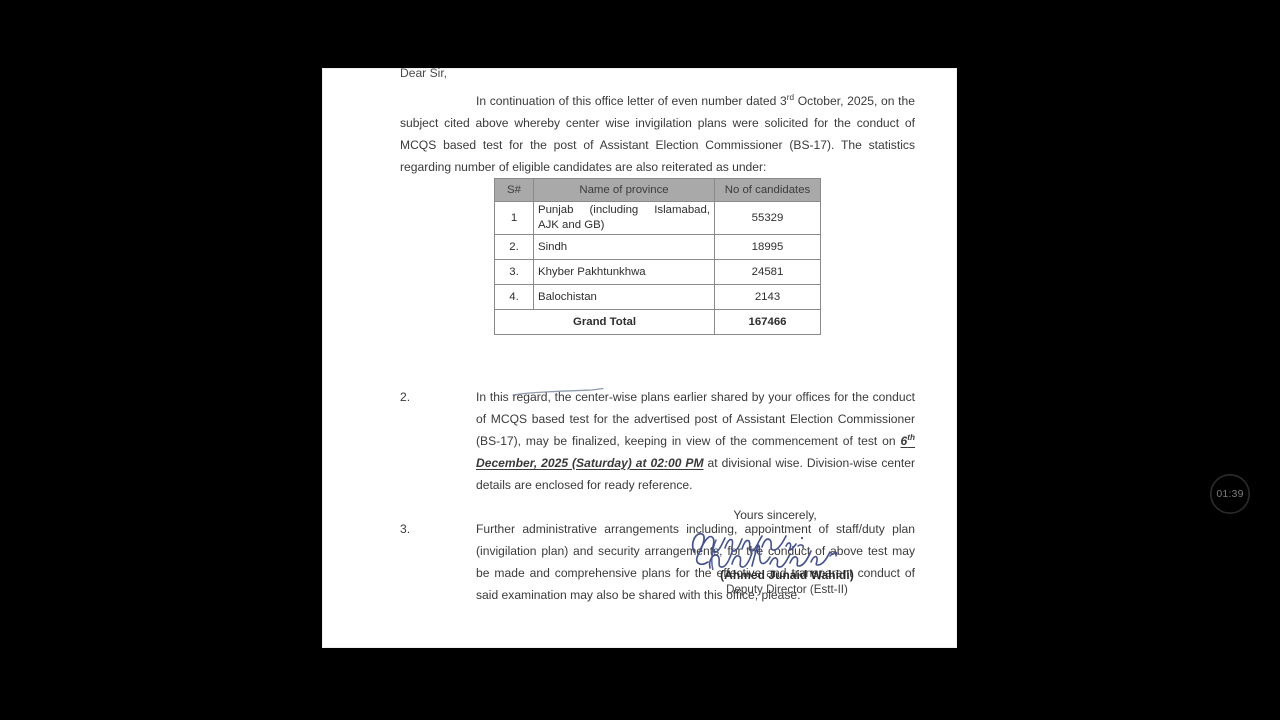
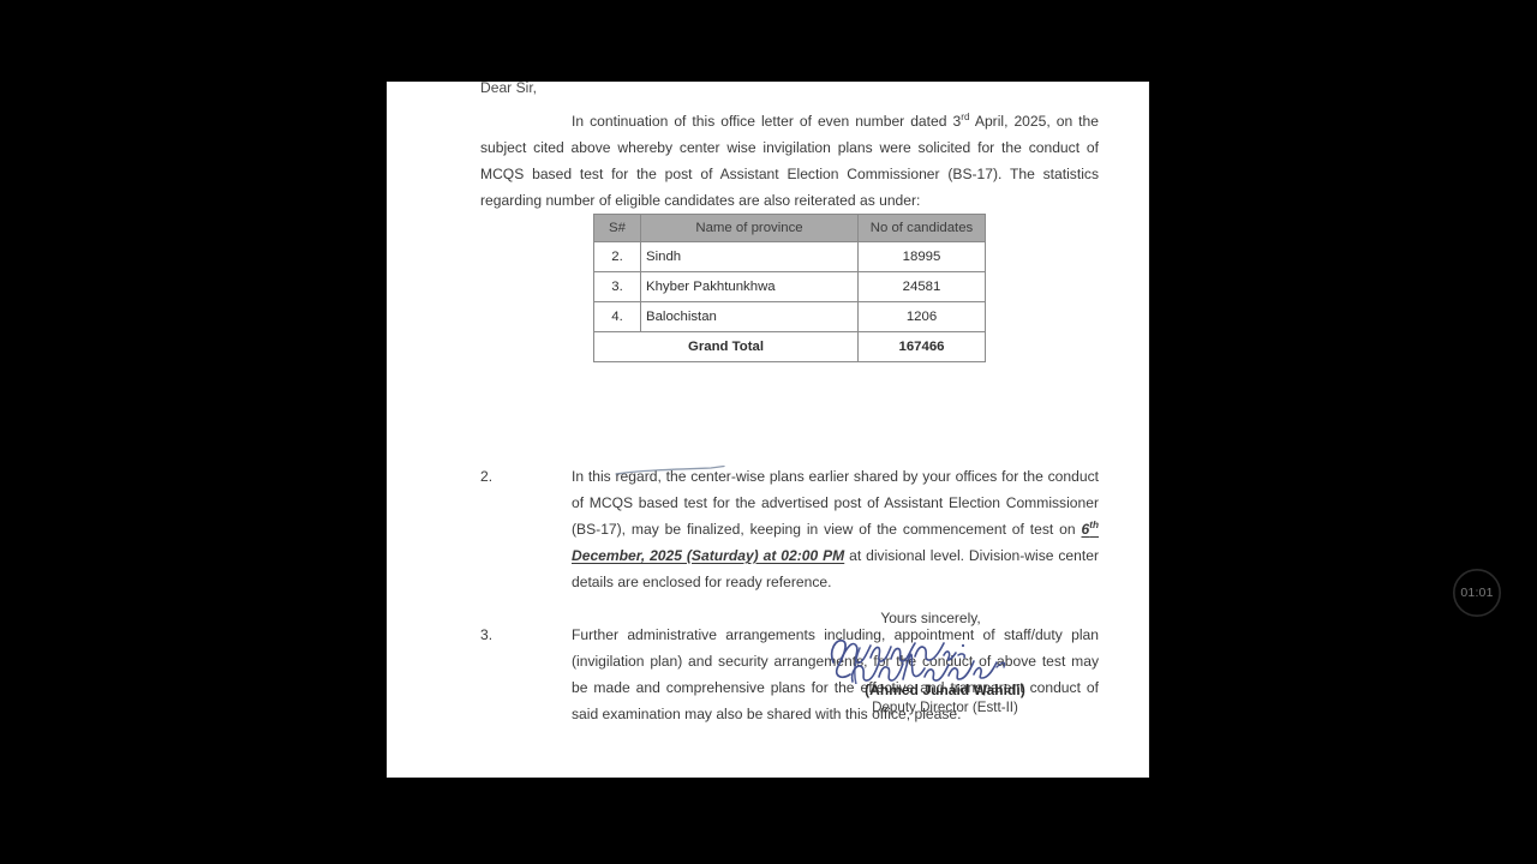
  Dear Sir,
- In continuation of this office letter of even number dated 3rd October, 2025, on the subject cited above whereby center wise invigilation plans were solicited for the conduct of MCQS based test for the post of Assistant Election Commissioner (BS-17). The statistics regarding number of eligible candidates are also reiterated as under:
+ In continuation of this office letter of even number dated 3rd April, 2025, on the subject cited above whereby center wise invigilation plans were solicited for the conduct of MCQS based test for the post of Assistant Election Commissioner (BS-17). The statistics regarding number of eligible candidates are also reiterated as under:
  S#	Name of province	No of candidates
- 1	Punjab (including Islamabad, AJK and GB)	55329
  2.	Sindh	18995
  3.	Khyber Pakhtunkhwa	24581
- 4.	Balochistan	2143
+ 4.	Balochistan	1206
  Grand Total	167466
  2.
- In this regard, the center-wise plans earlier shared by your offices for the conduct of MCQS based test for the advertised post of Assistant Election Commissioner (BS-17), may be finalized, keeping in view of the commencement of test on 6th December, 2025 (Saturday) at 02:00 PM at divisional wise. Division-wise center details are enclosed for ready reference.
+ In this regard, the center-wise plans earlier shared by your offices for the conduct of MCQS based test for the advertised post of Assistant Election Commissioner (BS-17), may be finalized, keeping in view of the commencement of test on 6th December, 2025 (Saturday) at 02:00 PM at divisional level. Division-wise center details are enclosed for ready reference.
  3.
  Further administrative arrangements including, appointment of staff/duty plan (invigilation plan) and security arrangemnts, fr t conduct of above test may be made and comprehensive plans for the effective and transparent conduct of said examination may also be shared with this office, please.
  Yours sincerely,
  (Ahmed Junaid Wahidi)
  Deputy Director (Estt-II)
- 01:39
+ 01:01
